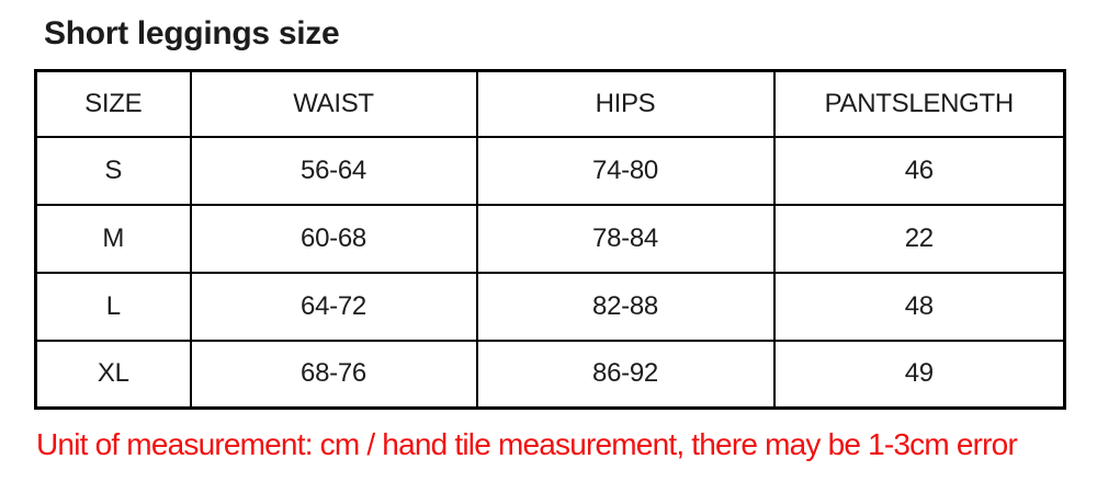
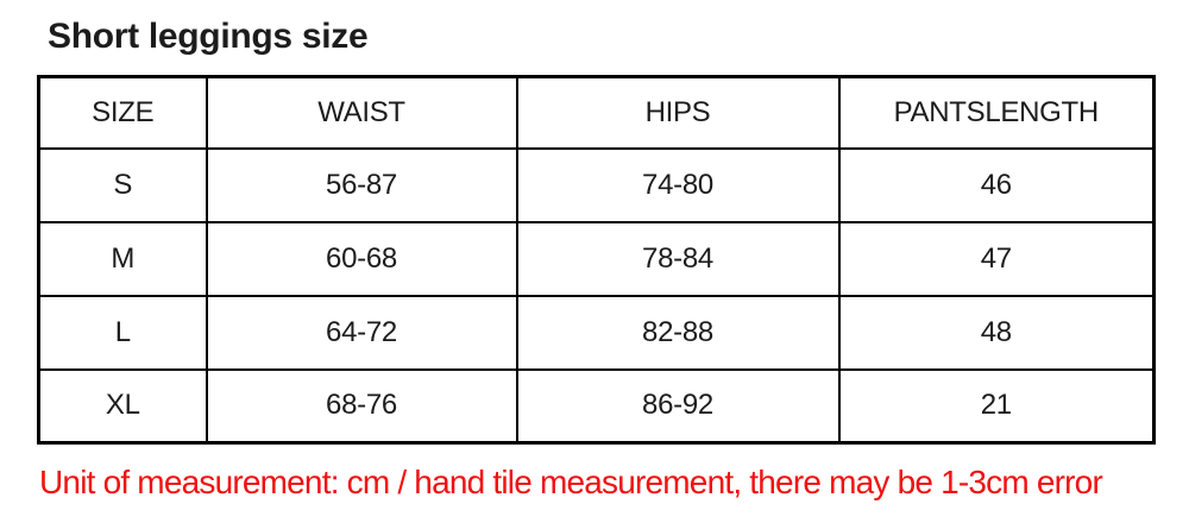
  Short leggings size
  SIZE	WAIST	HIPS	PANTSLENGTH
- S	56-64	74-80	46
+ S	56-87	74-80	46
- M	60-68	78-84	22
+ M	60-68	78-84	47
  L	64-72	82-88	48
- XL	68-76	86-92	49
+ XL	68-76	86-92	21
  Unit of measurement: cm / hand tile measurement, there may be 1-3cm error
